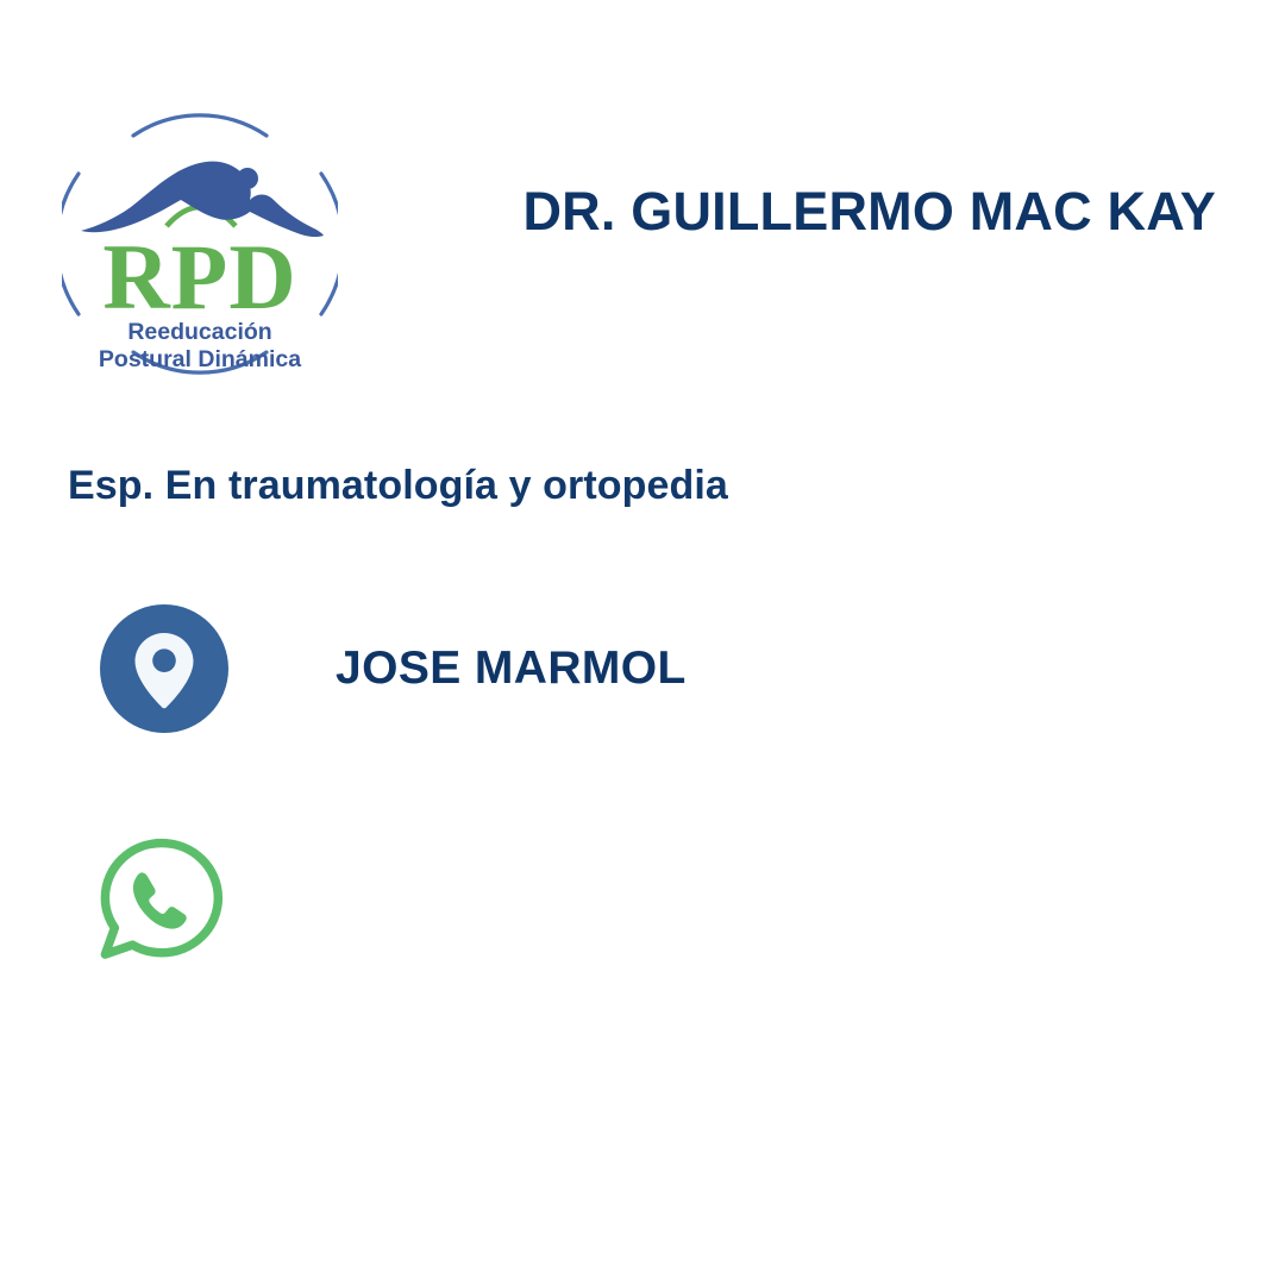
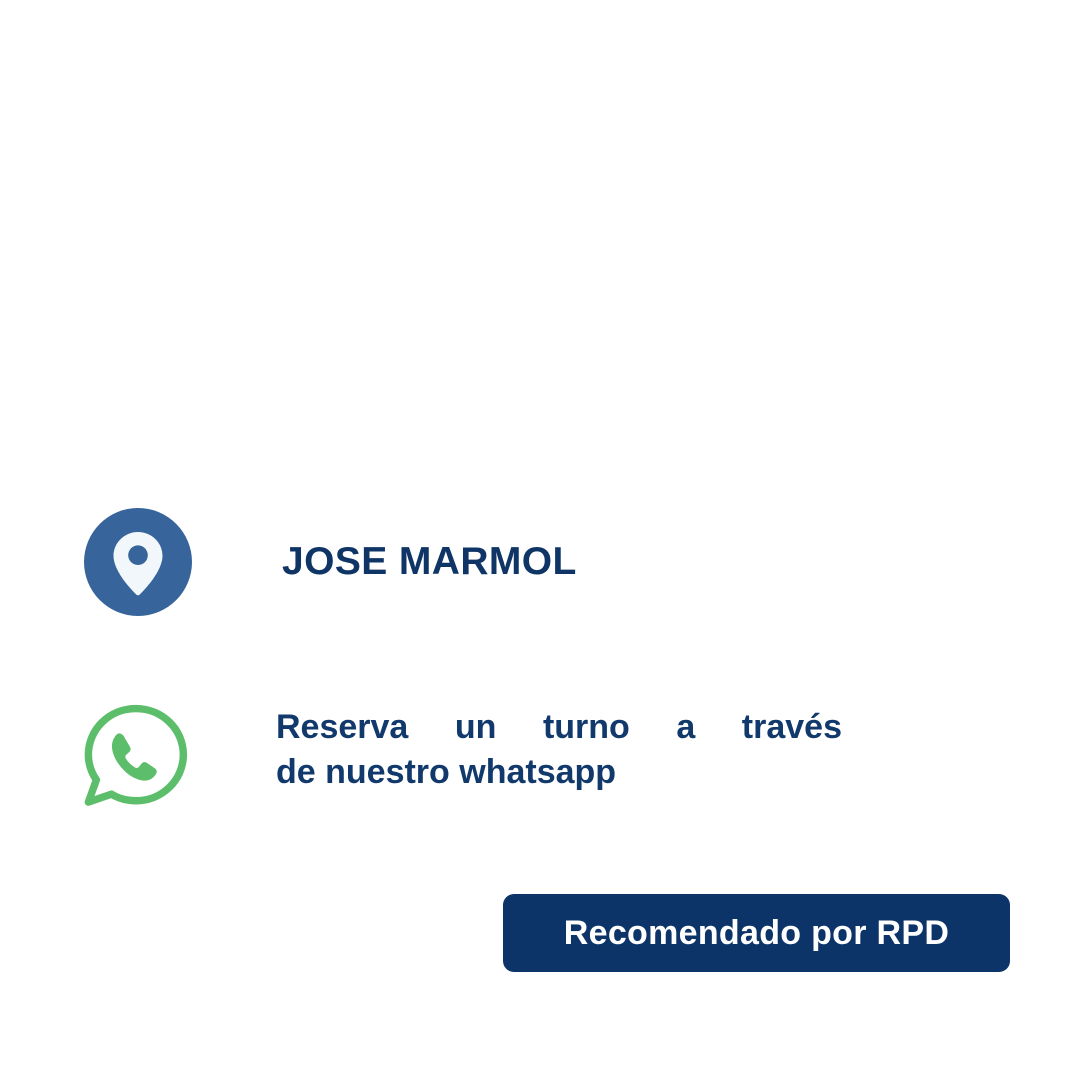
- RPD
- Reeducación
- Postural Dinámica
- DR. GUILLERMO MAC KAY
- Esp. En traumatología y ortopedia
  JOSE MARMOL
+ Reserva un turno a través
+ de nuestro whatsapp
+ Recomendado por RPD
